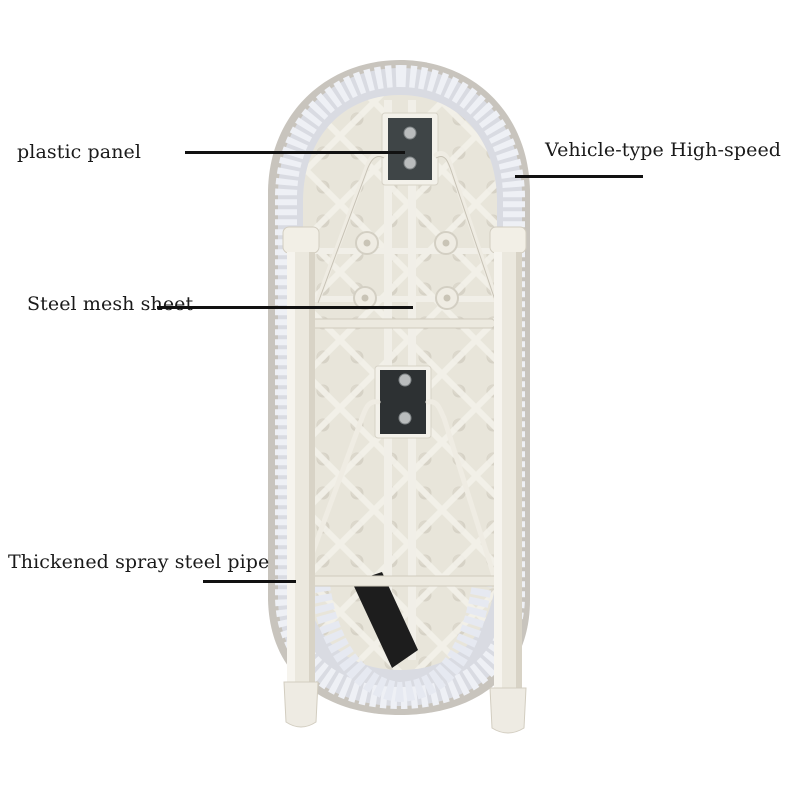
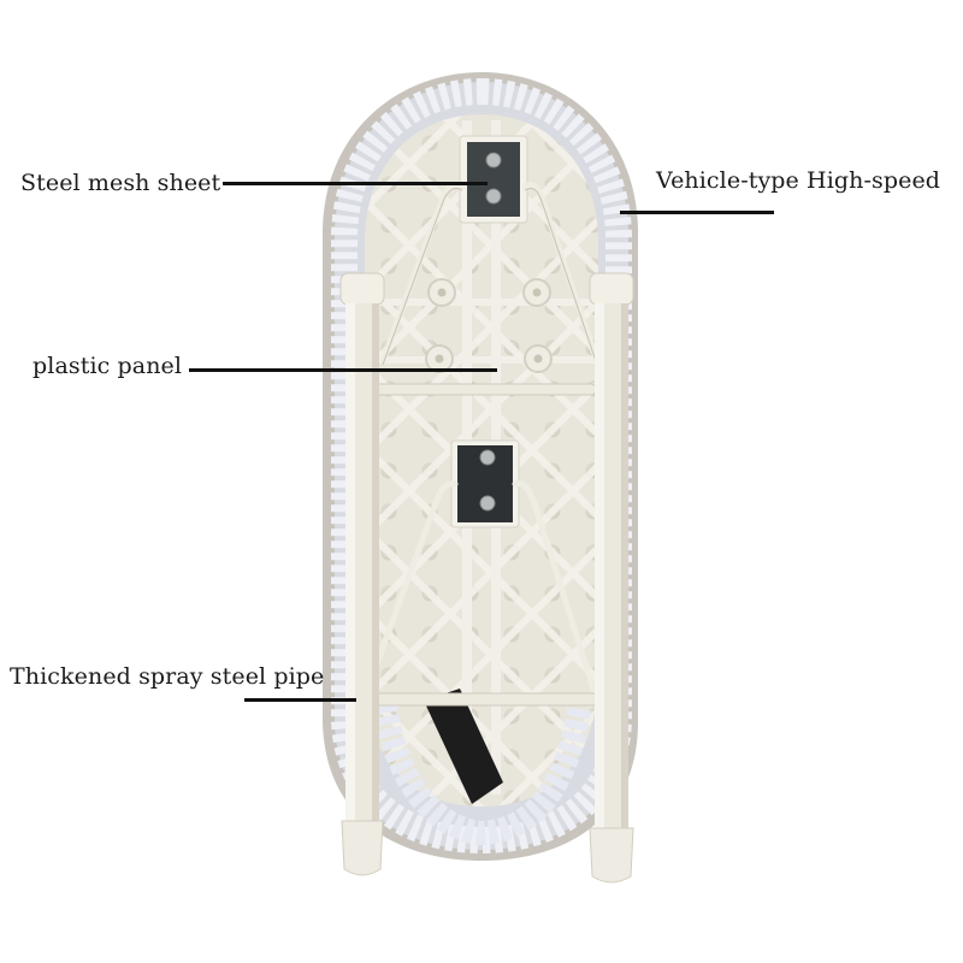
- plastic panel
+ Steel mesh sheet
  Vehicle-type High-speed
- Steel mesh sheet
+ plastic panel
  Thickened spray steel pipe
